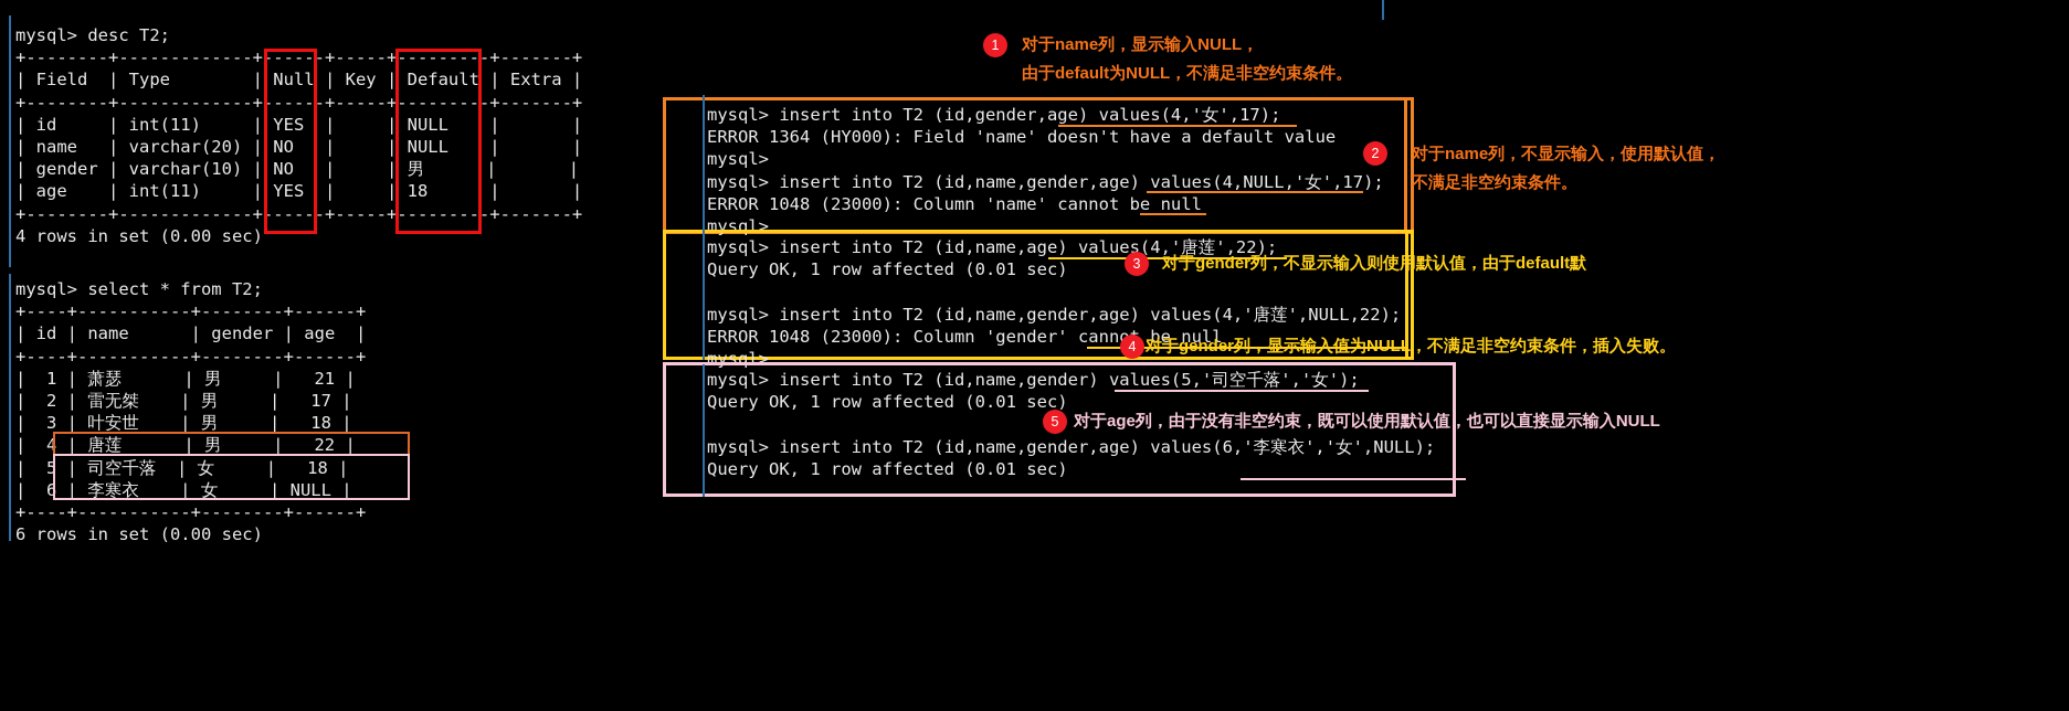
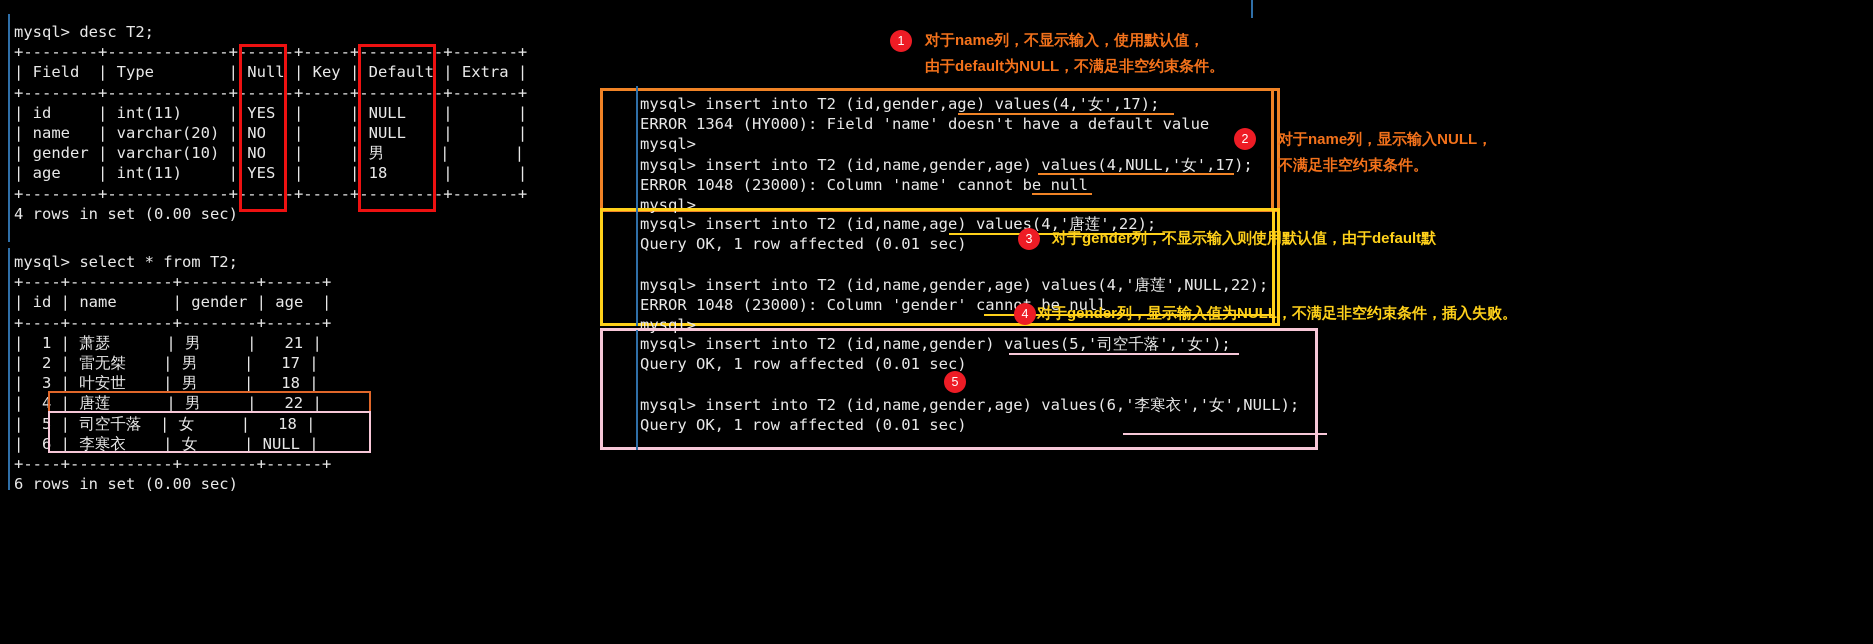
  mysql> desc T2;
  +--------+-------------+------+-----+---------+-------+
  | Field | Type | Null | Key | Default | Extra |
  +--------+-------------+------+-----+---------+-------+
  | id | int(11) | YES | | NULL | |
  | name | varchar(20) | NO | | NULL | |
  | gender | varchar(10) | NO | | 男 | |
  | age | int(11) | YES | | 18 | |
  +--------+-------------+------+-----+---------+-------+
  4 rows in set (0.00 sec)
  mysql> select * from T2;
  +----+-----------+--------+------+
  | id | name | gender | age |
  +----+-----------+--------+------+
  | 1 | 萧瑟 | 男 | 21 |
  | 2 | 雷无桀 | 男 | 17 |
  | 3 | 叶安世 | 男 | 18 |
  | 4 | 唐莲 | 男 | 22 |
  | 5 | 司空千落 | 女 | 18 |
  | 6 | 李寒衣 | 女 | NULL |
  +----+-----------+--------+------+
  6 rows in set (0.00 sec)
  1
- 对于name列，显示输入NULL，
+ 对于name列，不显示输入，使用默认值，
  由于default为NULL，不满足非空约束条件。
  mysql> insert into T2 (id,gender,age) values(4,'女',17);
  ERROR 1364 (HY000): Field 'name' doesn't have a default value
  mysql>
  mysql> insert into T2 (id,name,gender,age) values(4,NULL,'女',17);
  ERROR 1048 (23000): Column 'name' cannot be null
  mysql>
  2
- 对于name列，不显示输入，使用默认值，
+ 对于name列，显示输入NULL，
  不满足非空约束条件。
  mysql> insert into T2 (id,name,age) values(4,'唐莲',22);
  Query OK, 1 row affected (0.01 sec)
  mysql> insert into T2 (id,name,gender,age) values(4,'唐莲',NULL,22);
  ERROR 1048 (23000): Column 'gender' cann be null
  mysql>
  3
  对于gender列，不显示输入则使用默认值，由于default默
  4
  对于gender列，显示输入值为NULL，不满足非空约束条件，插入失败。
  mysql> insert into T2 (id,name,gender) values(5,'司空千落','女');
  Query OK, 1 row affected (0.01 sec)
  mysql> insert into T2 (id,name,gender,age) values(6,'李寒衣','女',NULL);
  Query OK, 1 row affected (0.01 sec)
  5
- 对于age列，由于没有非空约束，既可以使用默认值，也可以直接显示输入NULL
